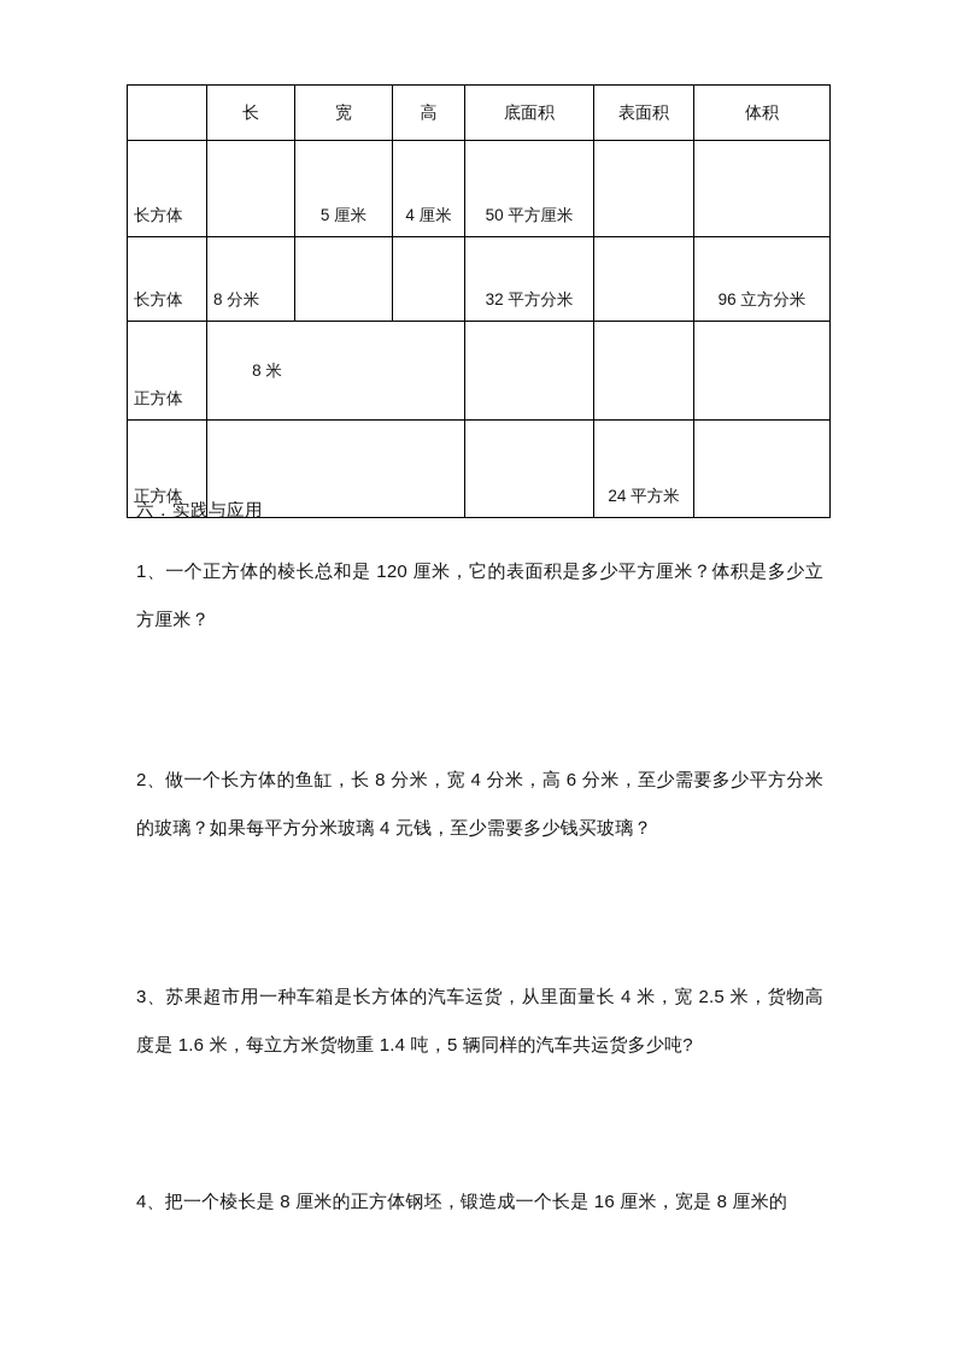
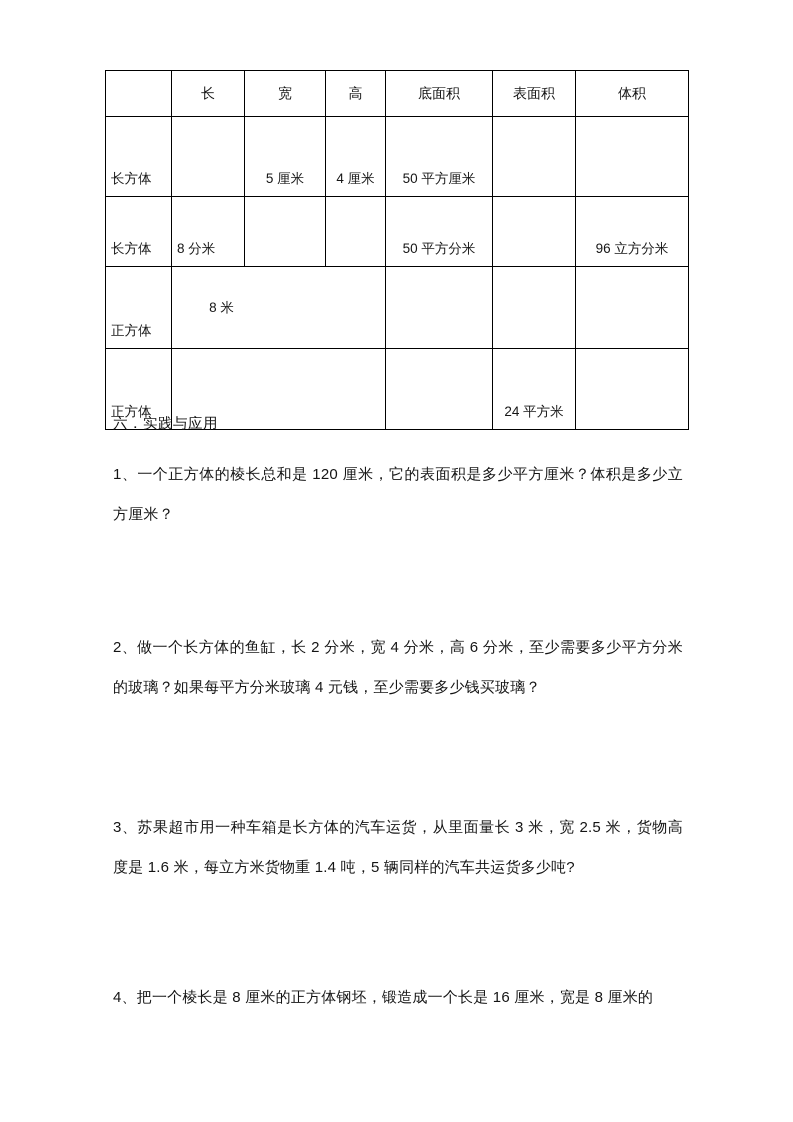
  	长	宽	高	底面积	表面积	体积
  长方体		5 厘米	4 厘米	50 平方厘米
- 长方体	8 分米			32 平方分米		96 立方分米
+ 长方体	8 分米			50 平方分米		96 立方分米
  正方体	8 米
  正方体			24 平方米
  六．实践与应用
  1、一个正方体的棱长总和是 120 厘米，它的表面积是多少平方厘米？体积是多少立方厘米？
- 2、做一个长方体的鱼缸，长 8 分米，宽 4 分米，高 6 分米，至少需要多少平方分米的玻璃？如果每平方分米玻璃 4 元钱，至少需要多少钱买玻璃？
+ 2、做一个长方体的鱼缸，长 2 分米，宽 4 分米，高 6 分米，至少需要多少平方分米的玻璃？如果每平方分米玻璃 4 元钱，至少需要多少钱买玻璃？
- 3、苏果超市用一种车箱是长方体的汽车运货，从里面量长 4 米，宽 2.5 米，货物高度是 1.6 米，每立方米货物重 1.4 吨，5 辆同样的汽车共运货多少吨?
+ 3、苏果超市用一种车箱是长方体的汽车运货，从里面量长 3 米，宽 2.5 米，货物高度是 1.6 米，每立方米货物重 1.4 吨，5 辆同样的汽车共运货多少吨?
  4、把一个棱长是 8 厘米的正方体钢坯，锻造成一个长是 16 厘米，宽是 8 厘米的
